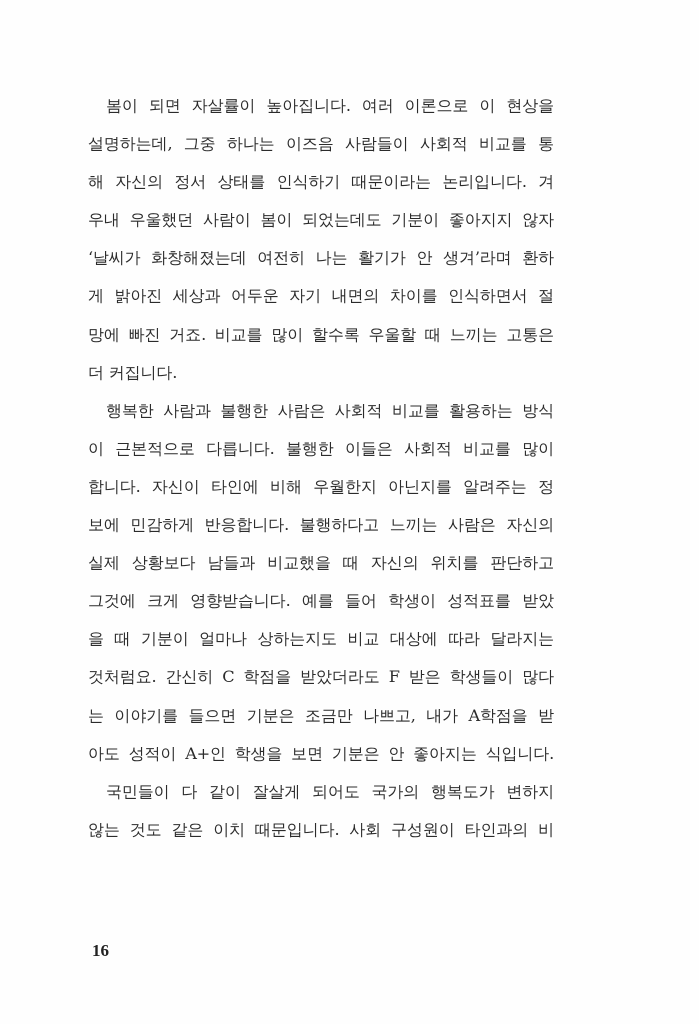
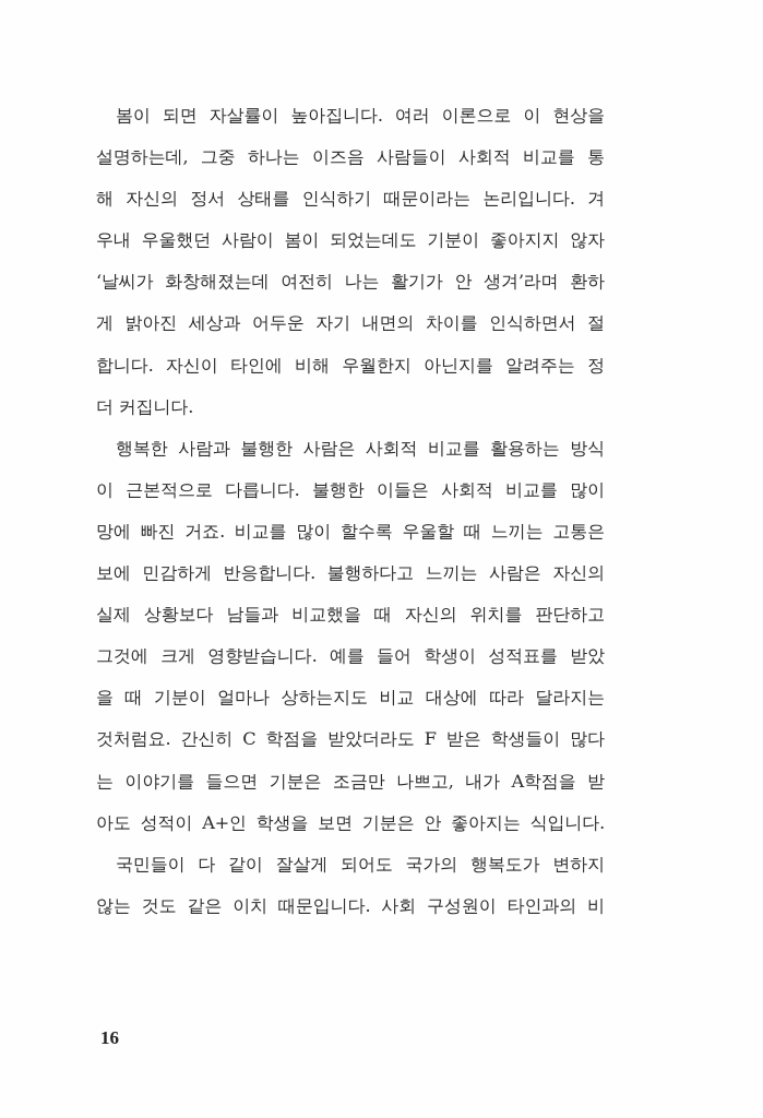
  봄이 되면 자살률이 높아집니다. 여러 이론으로 이 현상을
  설명하는데, 그중 하나는 이즈음 사람들이 사회적 비교를 통
  해 자신의 정서 상태를 인식하기 때문이라는 논리입니다. 겨
  우내 우울했던 사람이 봄이 되었는데도 기분이 좋아지지 않자
  ‘날씨가 화창해졌는데 여전히 나는 활기가 안 생겨’라며 환하
  게 밝아진 세상과 어두운 자기 내면의 차이를 인식하면서 절
- 망에 빠진 거죠. 비교를 많이 할수록 우울할 때 느끼는 고통은
+ 합니다. 자신이 타인에 비해 우월한지 아닌지를 알려주는 정
  더 커집니다.
  행복한 사람과 불행한 사람은 사회적 비교를 활용하는 방식
  이 근본적으로 다릅니다. 불행한 이들은 사회적 비교를 많이
- 합니다. 자신이 타인에 비해 우월한지 아닌지를 알려주는 정
+ 망에 빠진 거죠. 비교를 많이 할수록 우울할 때 느끼는 고통은
  보에 민감하게 반응합니다. 불행하다고 느끼는 사람은 자신의
  실제 상황보다 남들과 비교했을 때 자신의 위치를 판단하고
  그것에 크게 영향받습니다. 예를 들어 학생이 성적표를 받았
  을 때 기분이 얼마나 상하는지도 비교 대상에 따라 달라지는
  것처럼요. 간신히 C 학점을 받았더라도 F 받은 학생들이 많다
  는 이야기를 들으면 기분은 조금만 나쁘고, 내가 A학점을 받
  아도 성적이 A+인 학생을 보면 기분은 안 좋아지는 식입니다.
  국민들이 다 같이 잘살게 되어도 국가의 행복도가 변하지
  않는 것도 같은 이치 때문입니다. 사회 구성원이 타인과의 비
  16
